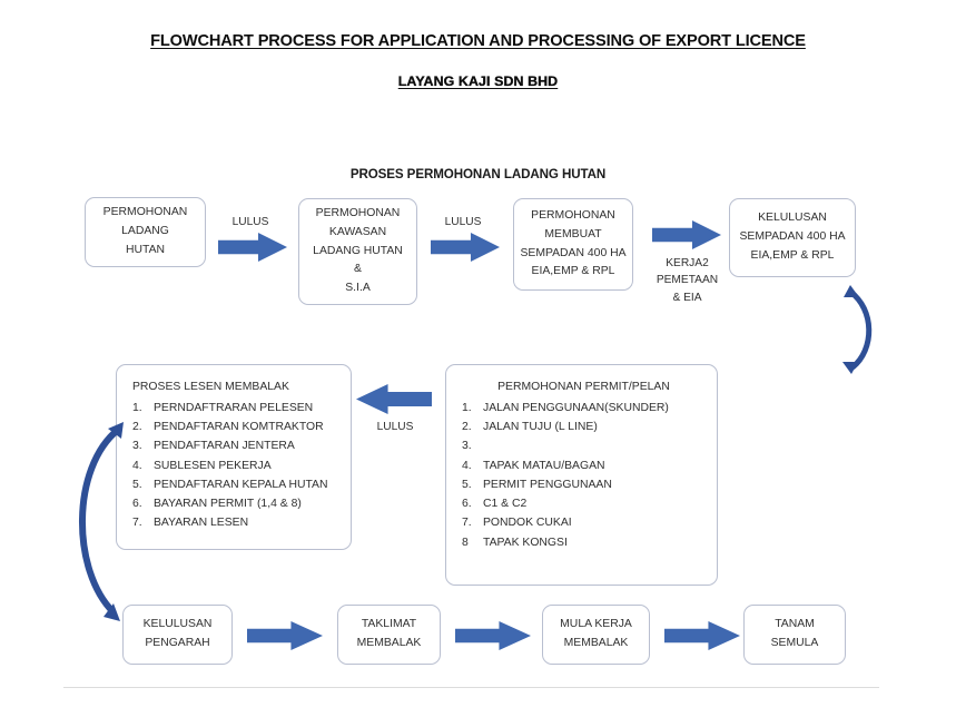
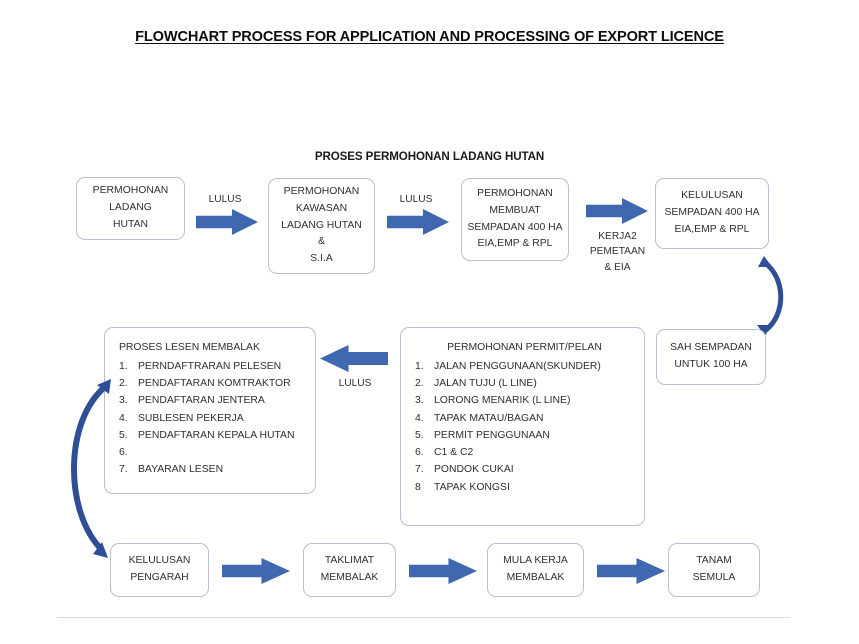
  FLOWCHART PROCESS FOR APPLICATION AND PROCESSING OF EXPORT LICENCE
- LAYANG KAJI SDN BHD
  PROSES PERMOHONAN LADANG HUTAN
  PERMOHONAN
  LADANG
  HUTAN
  LULUS
  PERMOHONAN
  KAWASAN
  LADANG HUTAN
  &
  S.I.A
  LULUS
  PERMOHONAN
  MEMBUAT
  SEMPADAN 400 HA
  EIA,EMP & RPL
  KERJA2
  PEMETAAN
  & EIA
  KELULUSAN
  SEMPADAN 400 HA
  EIA,EMP & RPL
  PROSES LESEN MEMBALAK
  1.
  PERNDAFTRARAN PELESEN
  2.
  PENDAFTARAN KOMTRAKTOR
  3.
  PENDAFTARAN JENTERA
  4.
  SUBLESEN PEKERJA
  5.
  PENDAFTARAN KEPALA HUTAN
  6.
- BAYARAN PERMIT (1,4 & 8)
  7.
  BAYARAN LESEN
  LULUS
  PERMOHONAN PERMIT/PELAN
  1.
  JALAN PENGGUNAAN(SKUNDER)
  2.
  JALAN TUJU (L LINE)
  3.
+ LORONG MENARIK (L LINE)
  4.
  TAPAK MATAU/BAGAN
  5.
  PERMIT PENGGUNAAN
  6.
  C1 & C2
  7.
  PONDOK CUKAI
  8
  TAPAK KONGSI
+ SAH SEMPADAN
+ UNTUK 100 HA
  KELULUSAN
  PENGARAH
  TAKLIMAT
  MEMBALAK
  MULA KERJA
  MEMBALAK
  TANAM
  SEMULA
